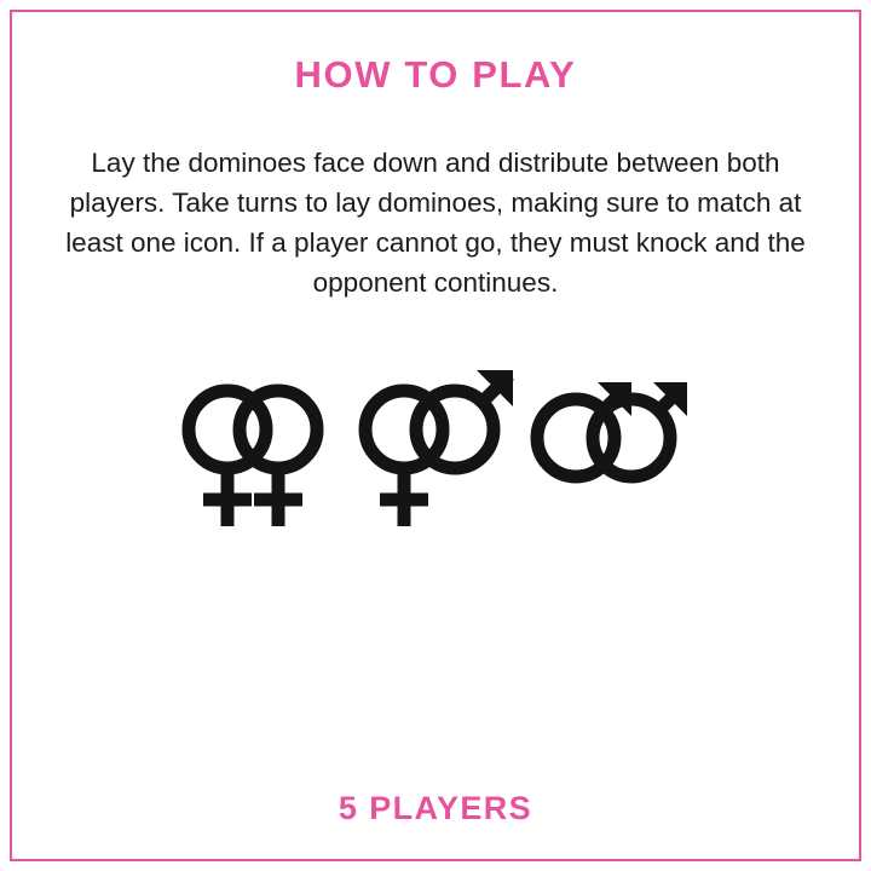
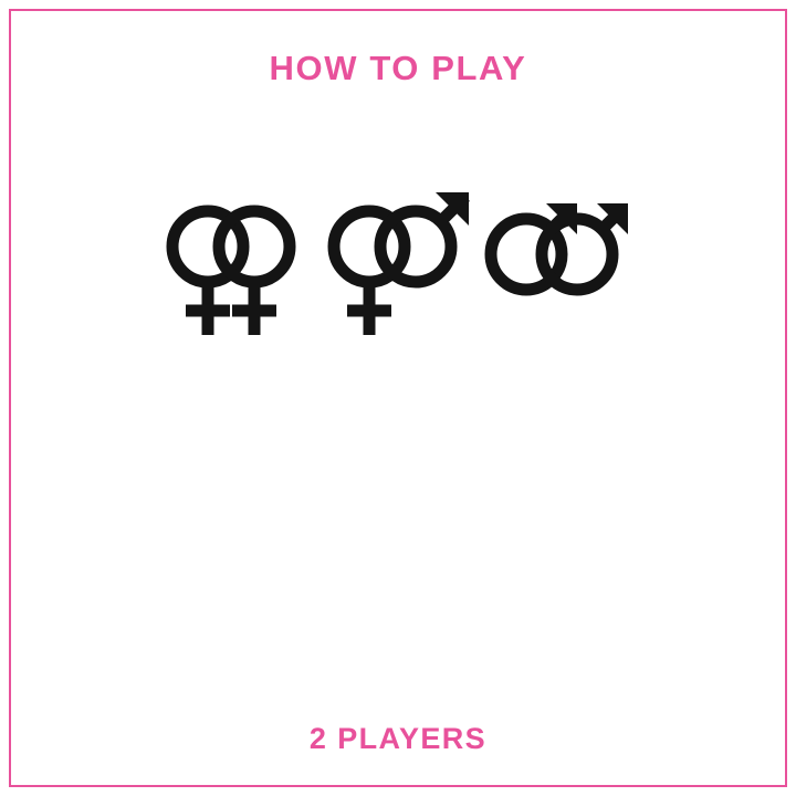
  HOW TO PLAY
- Lay the dominoes face down and distribute between both players. Take turns to lay dominoes, making sure to match at least one icon. If a player cannot go, they must knock and the opponent continues.
- 5 PLAYERS
+ 2 PLAYERS
